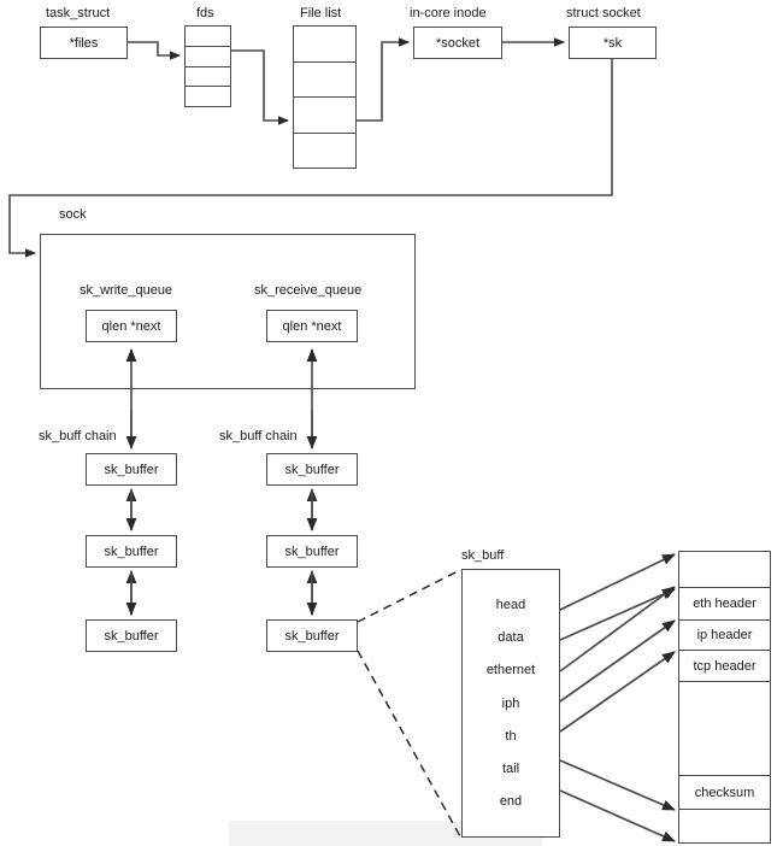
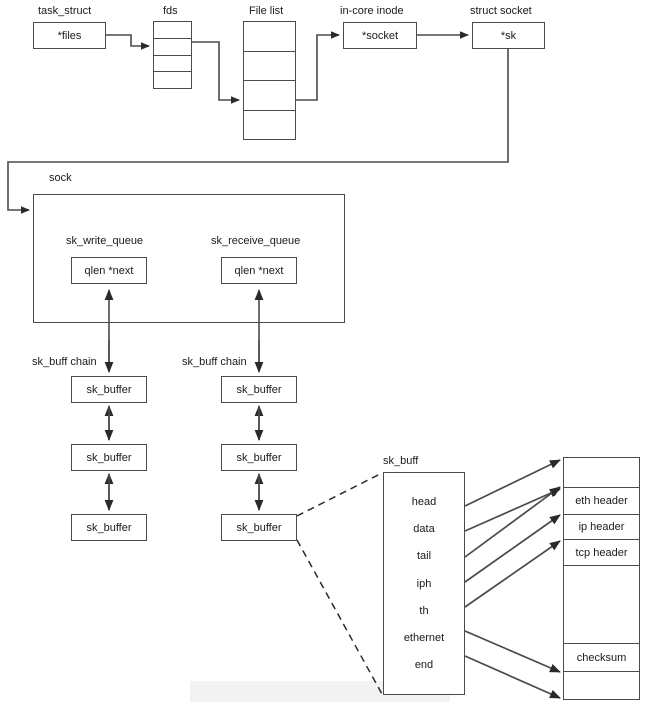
  task_struct
  fds
  File list
  in-core inode
  struct socket
  sock
  sk_write_queue
  sk_receive_queue
  sk_buff chain
  sk_buff chain
  sk_buff
  *files
  *socket
  *sk
  qlen *next
  qlen *next
  sk_buffer
  sk_buffer
  sk_buffer
  sk_buffer
  sk_buffer
  sk_buffer
  head
  data
- ethernet
+ tail
  iph
  th
- tail
+ ethernet
  end
  eth header
  ip header
  tcp header
  checksum
